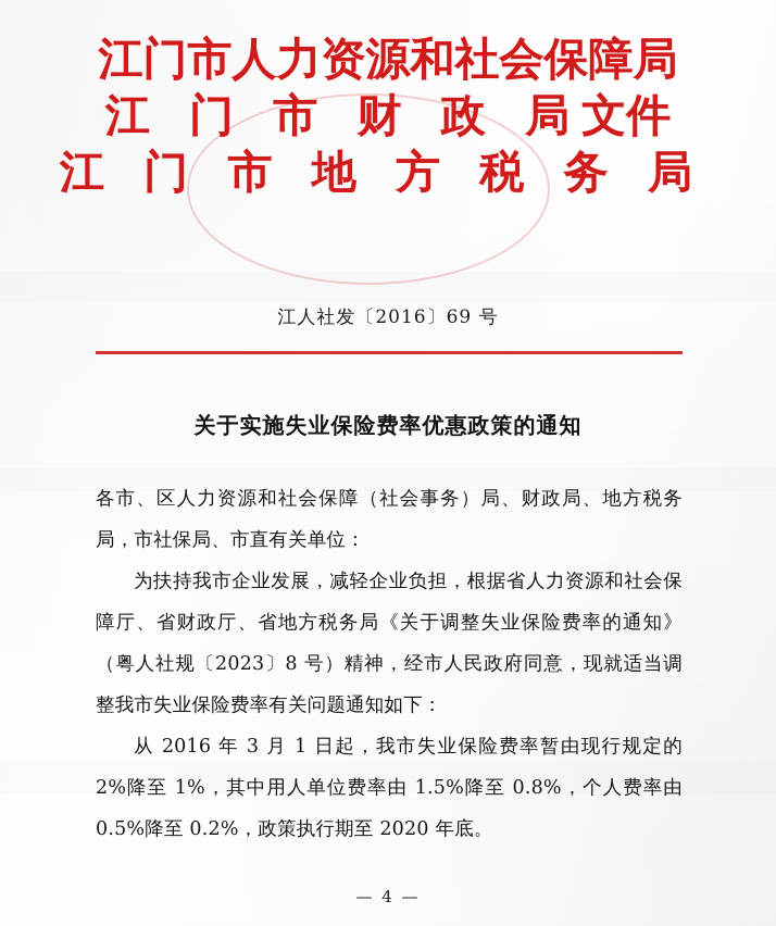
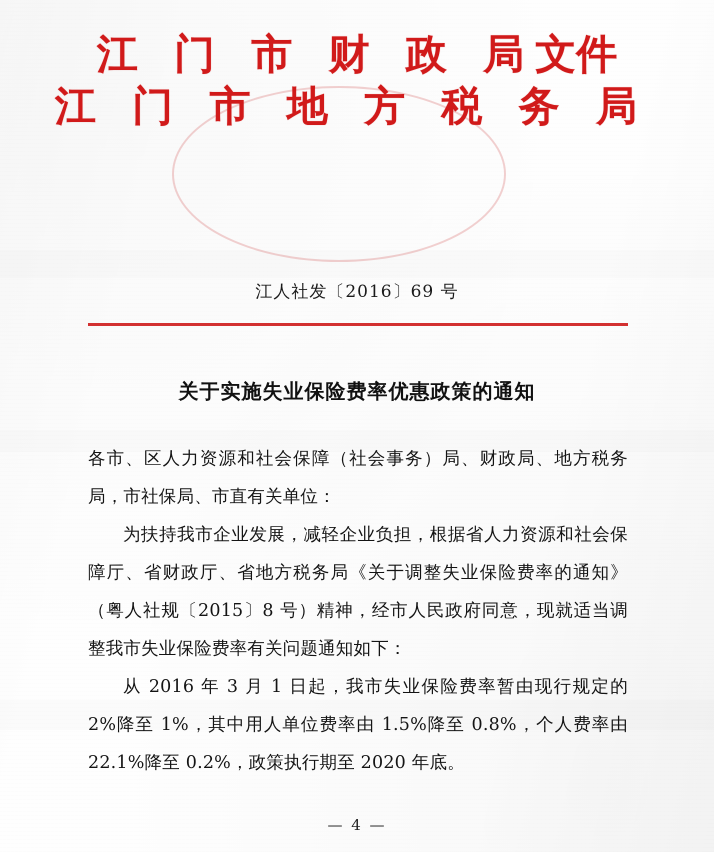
- 江门市人力资源和社会保障局
  江 门 市 财 政 局文件
  江 门 市 地 方 税 务 局
  江人社发〔2016〕69 号
  关于实施失业保险费率优惠政策的通知
  各市、区人力资源和社会保障（社会事务）局、财政局、地方税务局，市社保局、市直有关单位：
- 为扶持我市企业发展，减轻企业负担，根据省人力资源和社会保障厅、省财政厅、省地方税务局《关于调整失业保险费率的通知》（粤人社规〔2023〕8 号）精神，经市人民政府同意，现就适当调整我市失业保险费率有关问题通知如下：
+ 为扶持我市企业发展，减轻企业负担，根据省人力资源和社会保障厅、省财政厅、省地方税务局《关于调整失业保险费率的通知》（粤人社规〔2015〕8 号）精神，经市人民政府同意，现就适当调整我市失业保险费率有关问题通知如下：
- 从 2016 年 3 月 1 日起，我市失业保险费率暂由现行规定的 2%降至 1%，其中用人单位费率由 1.5%降至 0.8%，个人费率由 0.5%降至 0.2%，政策执行期至 2020 年底。
+ 从 2016 年 3 月 1 日起，我市失业保险费率暂由现行规定的 2%降至 1%，其中用人单位费率由 1.5%降至 0.8%，个人费率由 22.1%降至 0.2%，政策执行期至 2020 年底。
  — 4 —
